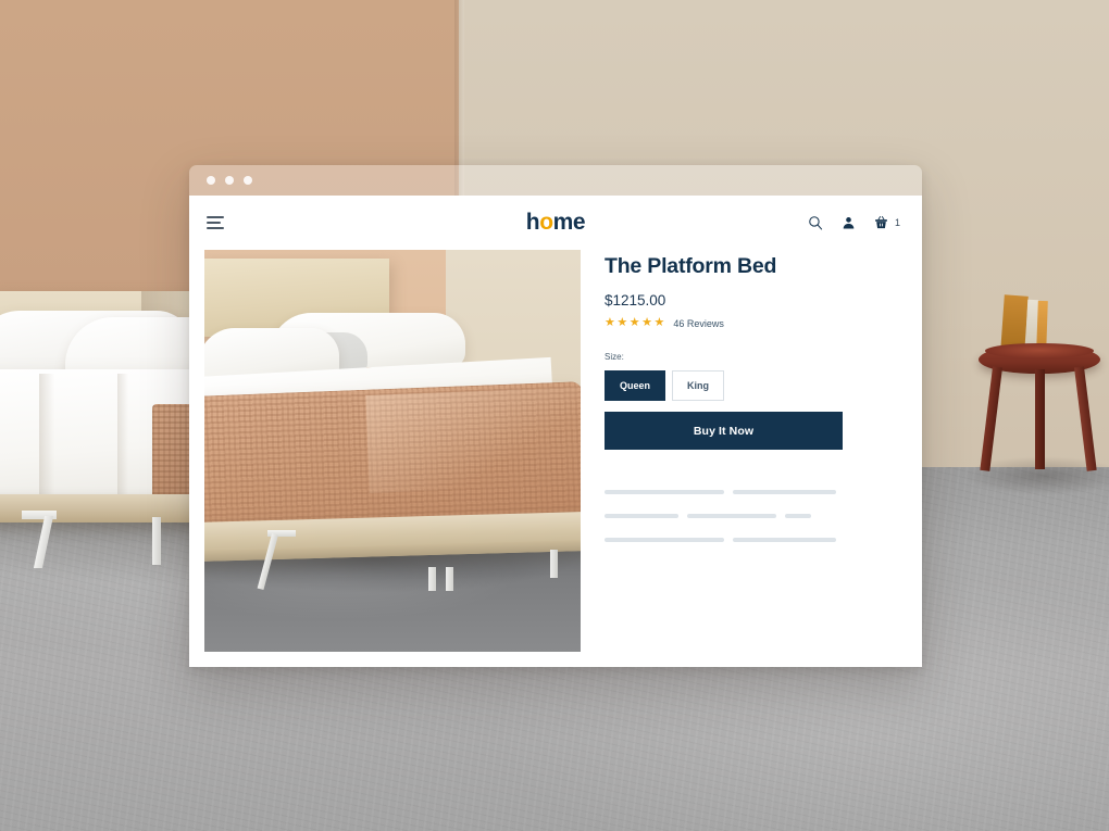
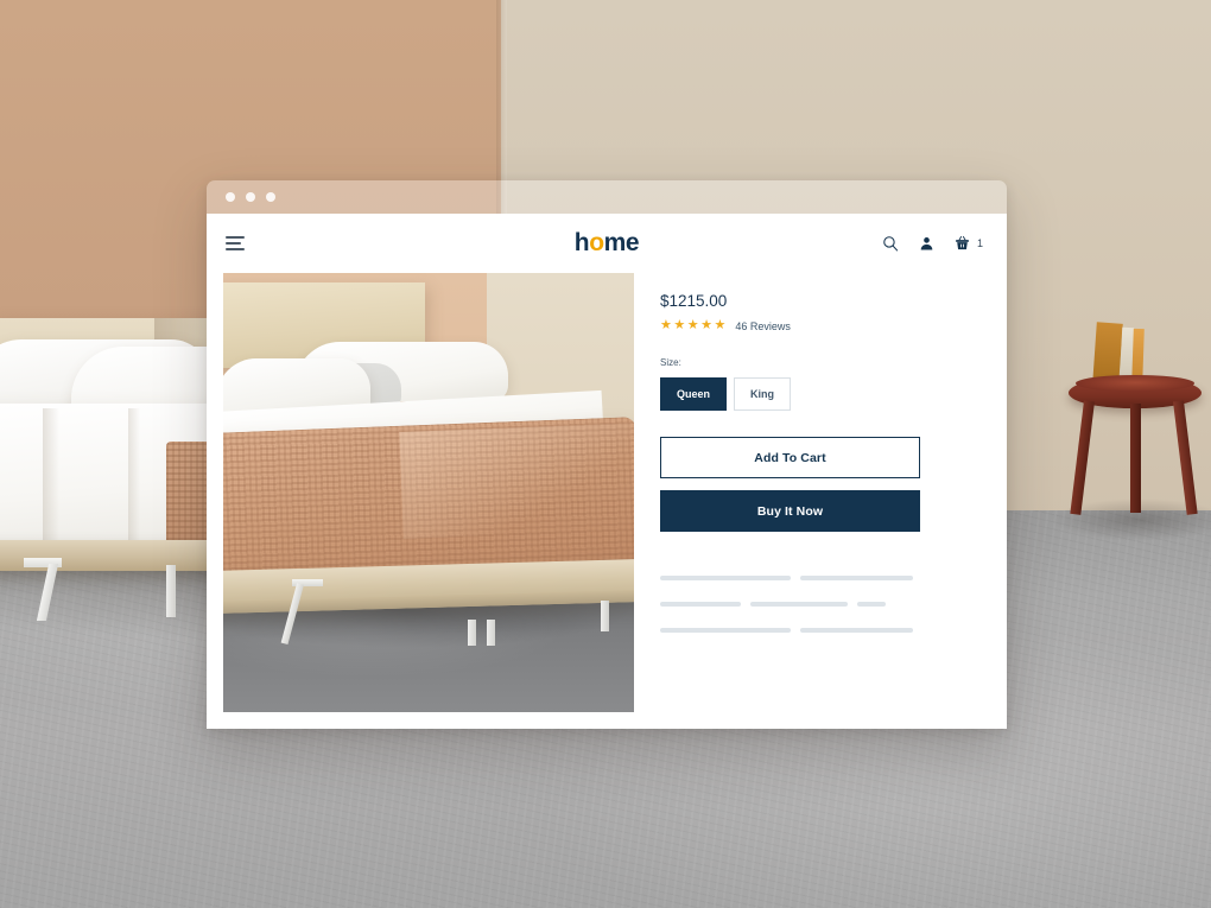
  home
  1
- The Platform Bed
  $1215.00
  ★
  ★
  ★
  ★
  ★
  46 Reviews
  Size:
  Queen
  King
+ Add To Cart
  Buy It Now
